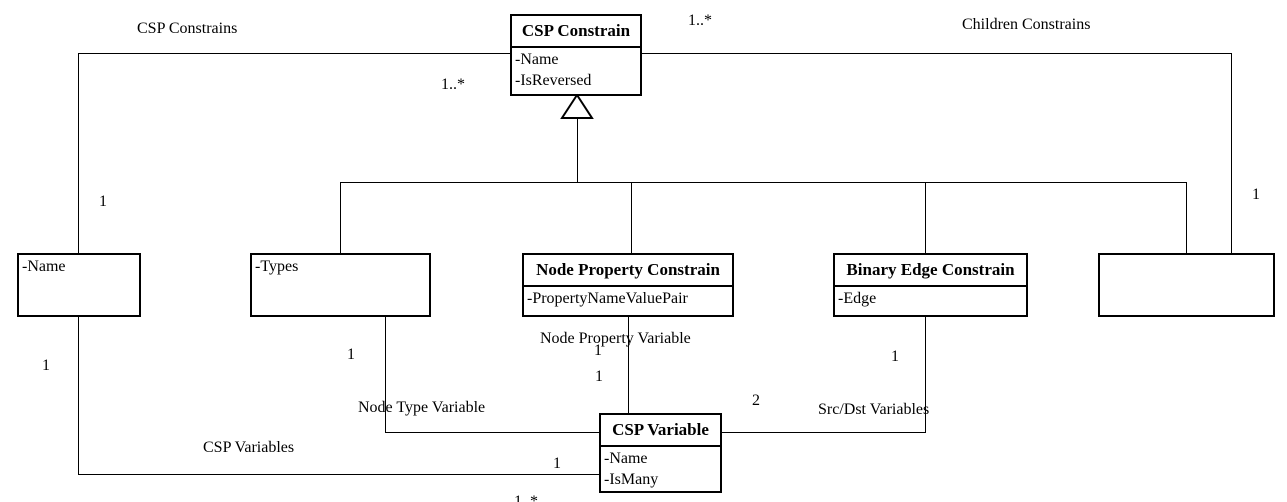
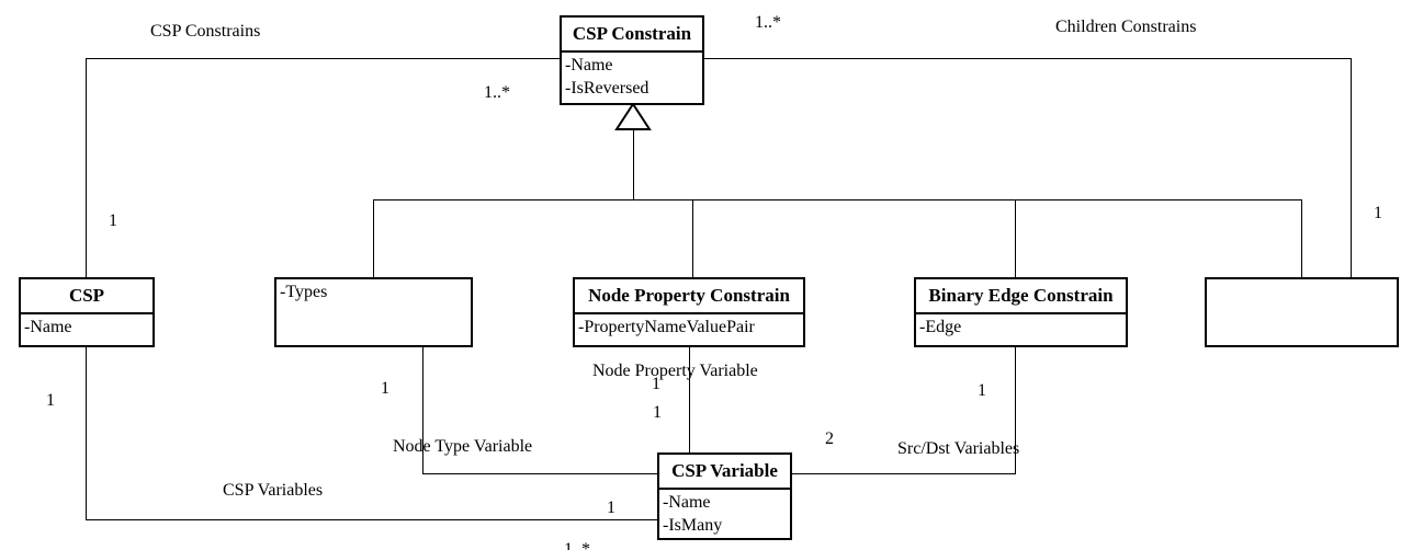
  CSP Constrain
  -Name
  -IsReversed
+ CSP
  -Name
  -Types
  Node Property Constrain
  -PropertyNameValuePair
  Binary Edge Constrain
  -Edge
  CSP Variable
  -Name
  -IsMany
  CSP Constrains
  Children Constrains
  Node Property Variable
  Node Type Variable
  Src/Dst Variables
  CSP Variables
  1..*
  1..*
  1
  1
  1
  1
  1
  1
  1
  2
  1
